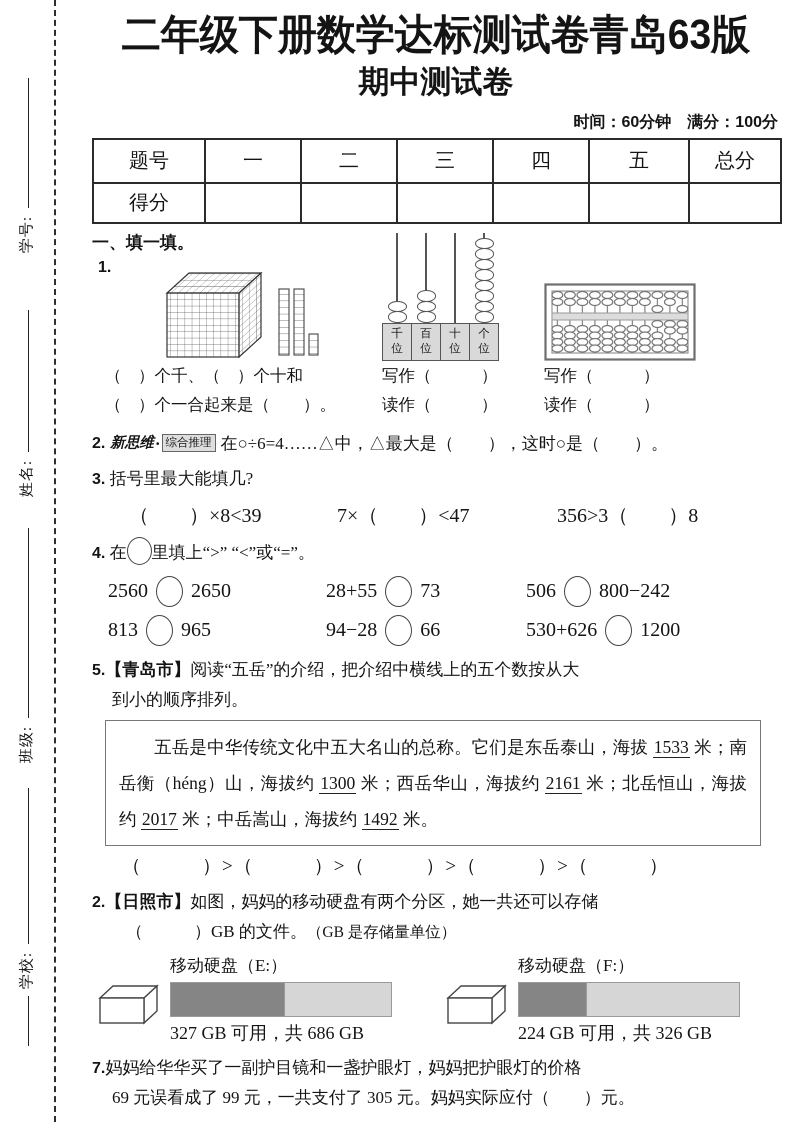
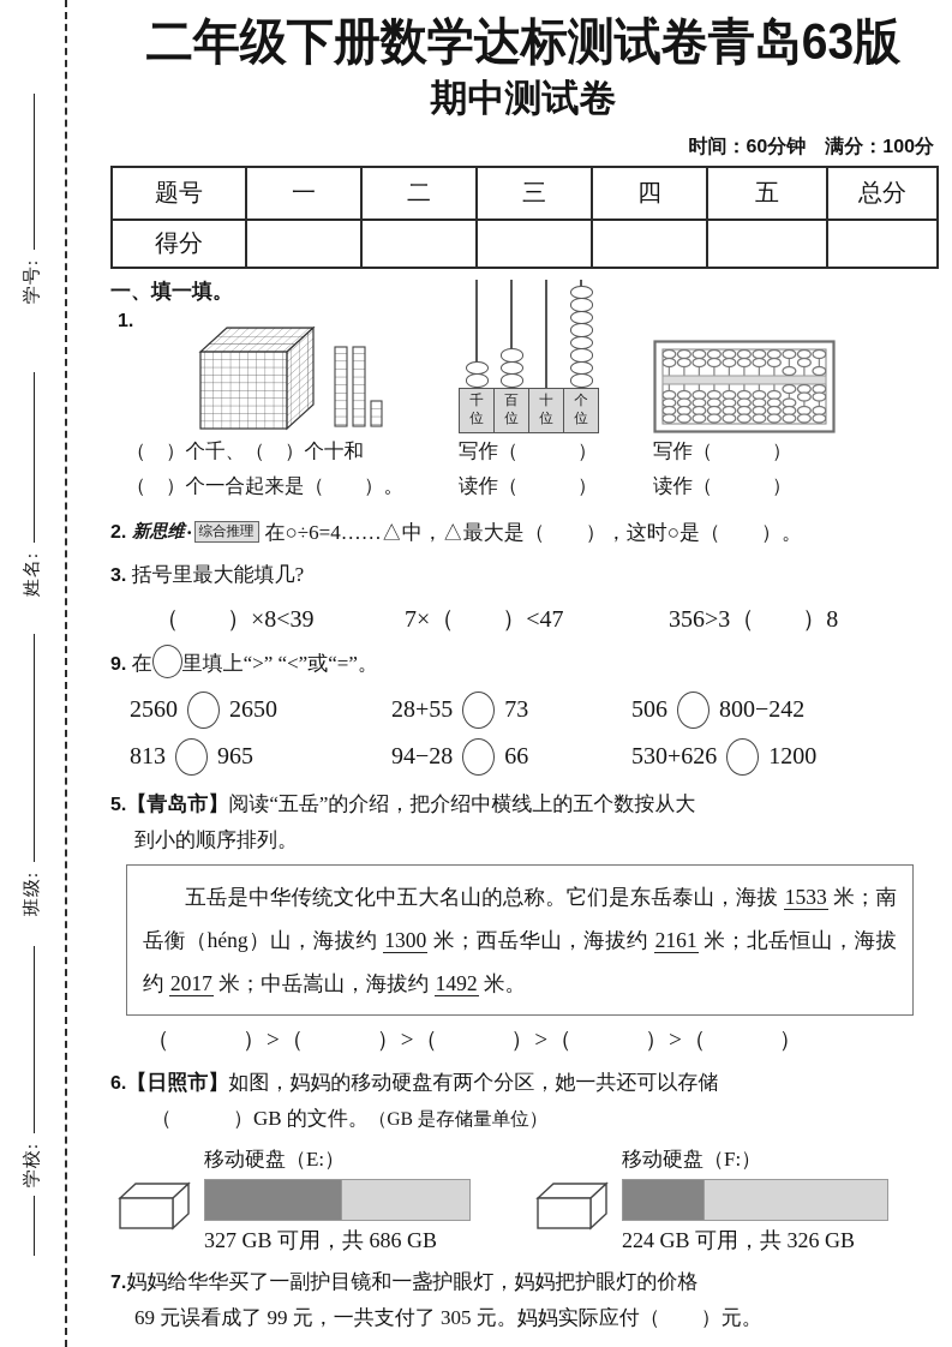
  二年级下册数学达标测试卷青岛63版
  期中测试卷
  时间：60分钟 满分：100分
  题号	一	二	三	四	五	总分
  得分
  一、填一填。
  1.
  （ ）个千、（ ）个十和
  （ ）个一合起来是（ ）。
  千位
  百位
  十位
  个位
  写作（ ）
  读作（ ）
  写作（ ）
  读作（ ）
  2.
  新思维
  ·
  综合推理
  在○÷6=4……△中，△最大是（ ），这时○是（ ）。
  3. 括号里最大能填几?
  （ ）×8<39
  7×（ ）<47
  356>3（ ）8
- 4. 在 里填上“>” “<”或“=”。
+ 9. 在 里填上“>” “<”或“=”。
  2560
  2650
  28+55
  73
  506
  800−242
  813
  965
  94−28
  66
  530+626
  1200
  5.【青岛市】阅读“五岳”的介绍，把介绍中横线上的五个数按从大
  到小的顺序排列。
  五岳是中华传统文化中五大名山的总称。它们是东岳泰山，海拔 1533 米；南岳衡（héng）山，海拔约 1300 米；西岳华山，海拔约 2161 米；北岳恒山，海拔约 2017 米；中岳嵩山，海拔约 1492 米。
  （ ）>（ ）>（ ）>（ ）>（ ）
- 2.【日照市】如图，妈妈的移动硬盘有两个分区，她一共还可以存储
+ 6.【日照市】如图，妈妈的移动硬盘有两个分区，她一共还可以存储
  （ ）GB 的文件。（GB 是存储量单位）
  移动硬盘（E:）
  327 GB 可用，共 686 GB
  移动硬盘（F:）
  224 GB 可用，共 326 GB
  7.妈妈给华华买了一副护目镜和一盏护眼灯，妈妈把护眼灯的价格
  69 元误看成了 99 元，一共支付了 305 元。妈妈实际应付（ ）元。
